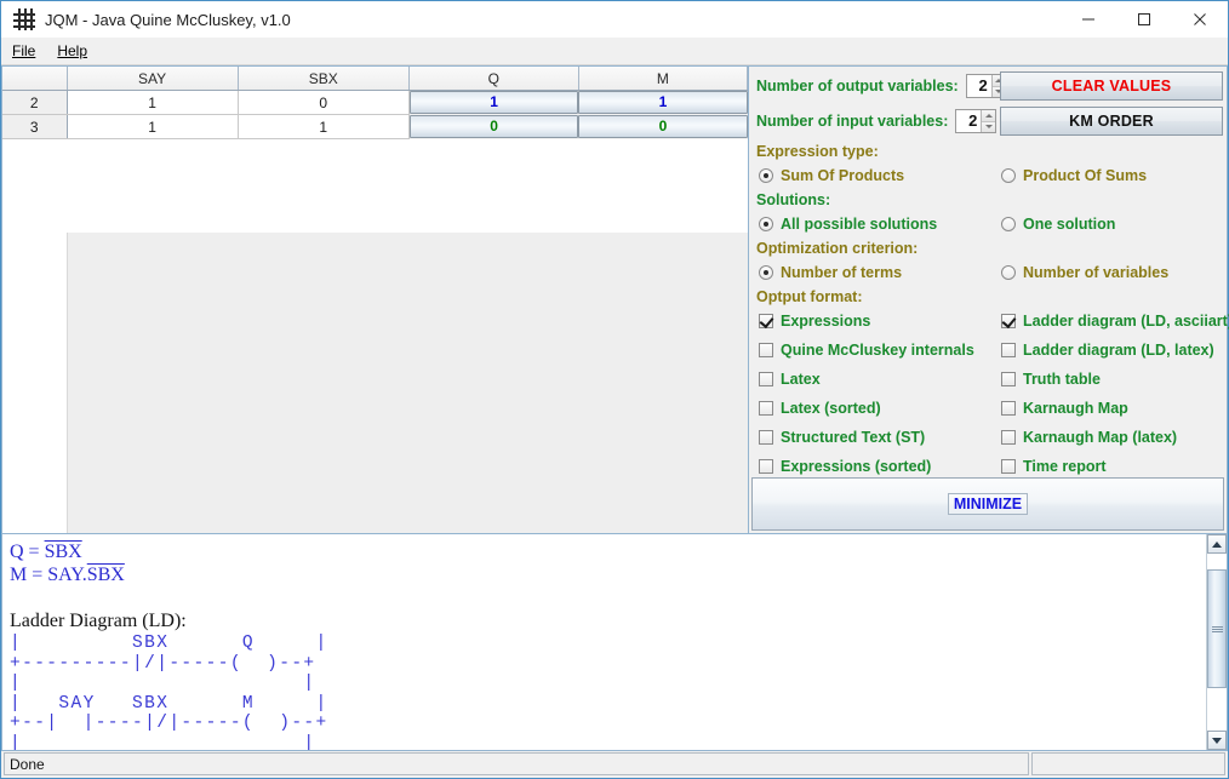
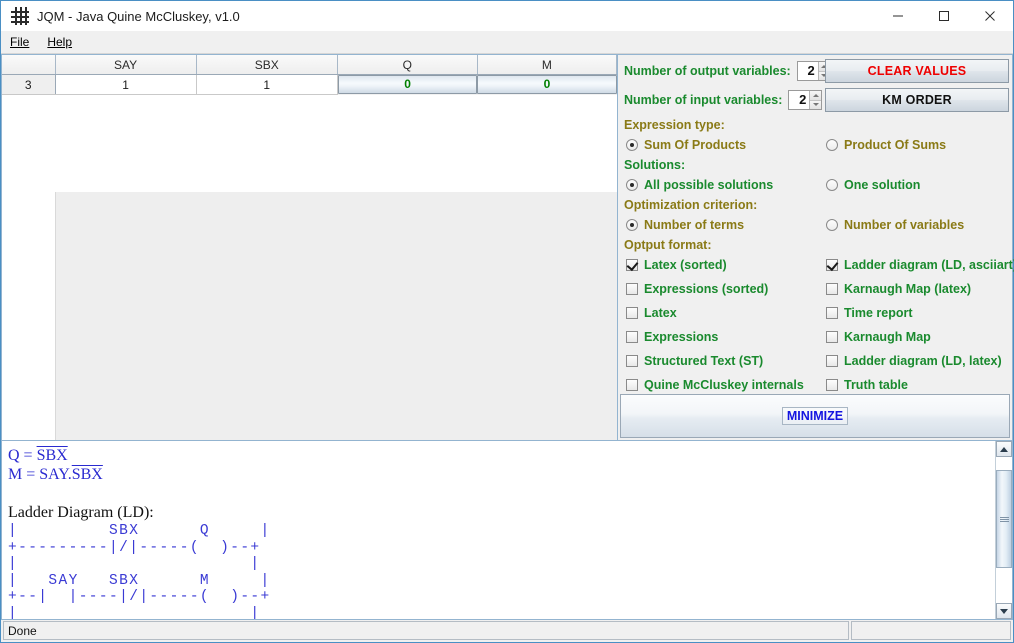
  JQM - Java Quine McCluskey, v1.0
  File
  Help
  	SAY	SBX	Q	M
- 2	1	0	1	1
  3	1	1	0	0
  Number of output variables:
  2
  Number of input variables:
  2
  CLEAR VALUES
  KM ORDER
  Expression type:
  Sum Of Products
  Product Of Sums
  Solutions:
  All possible solutions
  One solution
  Optimization criterion:
  Number of terms
  Number of variables
  Optput format:
- Expressions
+ Latex (sorted)
- Quine McCluskey internals
+ Expressions (sorted)
  Latex
- Latex (sorted)
+ Expressions
  Structured Text (ST)
- Expressions (sorted)
+ Quine McCluskey internals
  Ladder diagram (LD, asciiart
- Ladder diagram (LD, latex)
+ Karnaugh Map (latex)
- Truth table
+ Time report
  Karnaugh Map
- Karnaugh Map (latex)
+ Ladder diagram (LD, latex)
- Time report
+ Truth table
  MINIMIZE
  Q = SBX
  M = SAY.SBX
  Ladder Diagram (LD):
  | SBX Q |
  +---------|/|-----( )--+
  | |
  | SAY SBX M |
  +--| |----|/|-----( )--+
  | |
  Done
